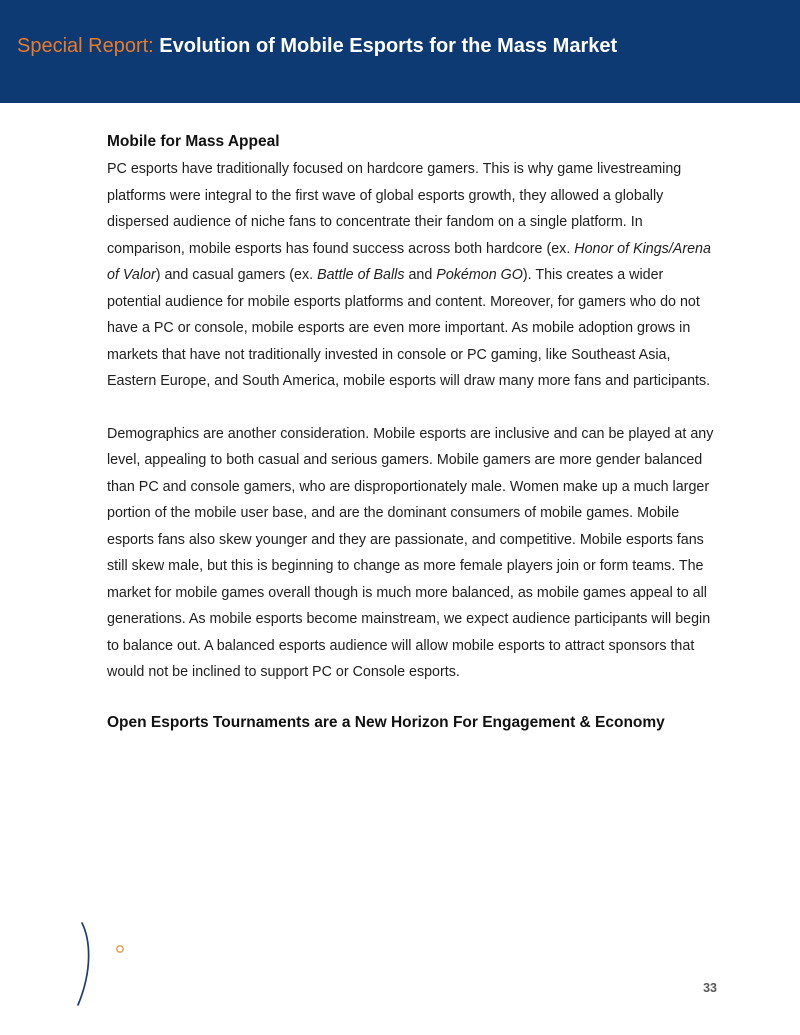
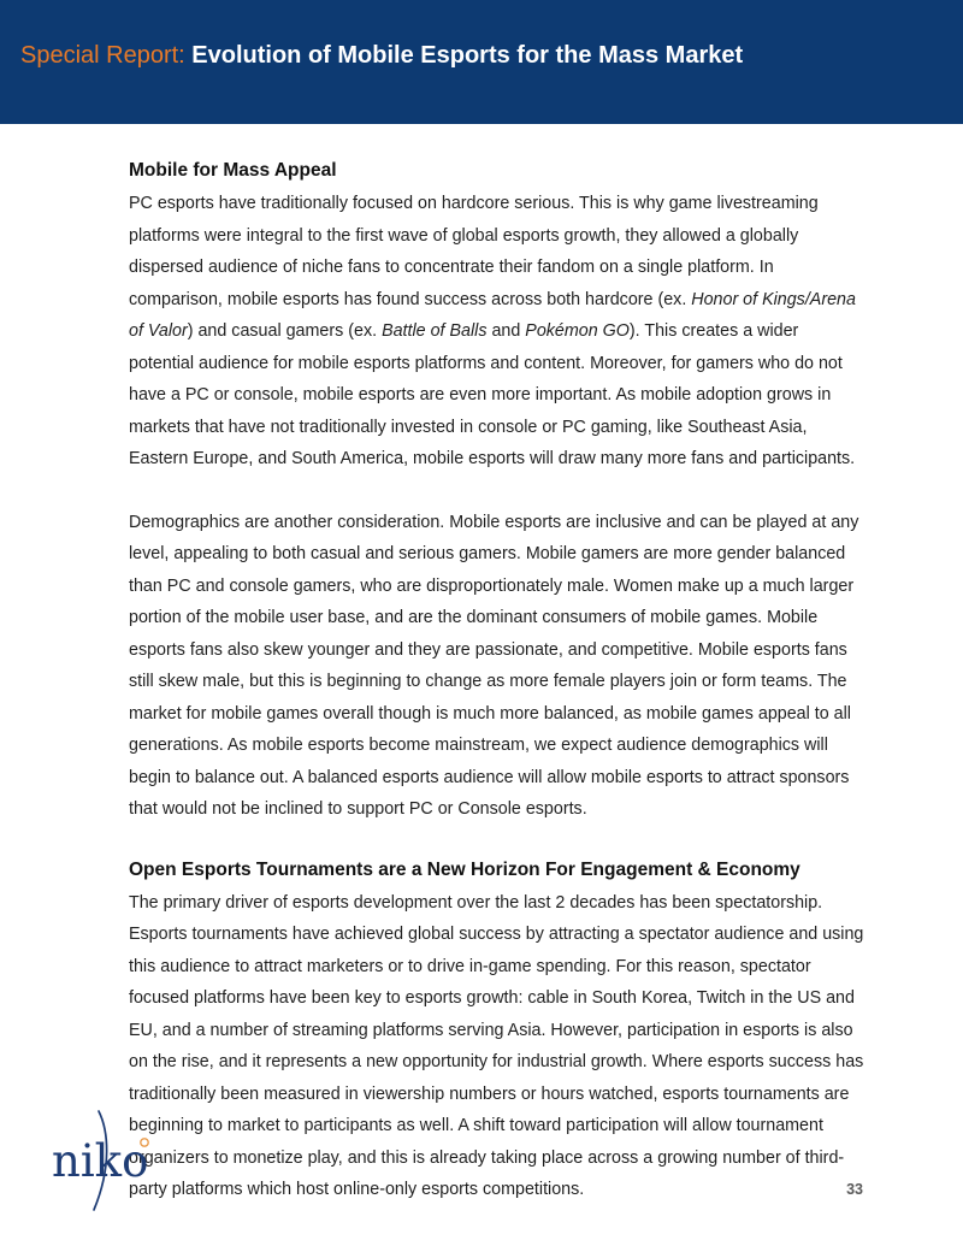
  Special Report: Evolution of Mobile Esports for the Mass Market
  Mobile for Mass Appeal
- PC esports have traditionally focused on hardcore gamers. This is why game livestreaming platforms were integral to the first wave of global esports growth, they allowed a globally dispersed audience of niche fans to concentrate their fandom on a single platform. In comparison, mobile esports has found success across both hardcore (ex. Honor of Kings/Arena of Valor) and casual gamers (ex. Battle of Balls and Pokémon GO). This creates a wider potential audience for mobile esports platforms and content. Moreover, for gamers who do not have a PC or console, mobile esports are even more important. As mobile adoption grows in markets that have not traditionally invested in console or PC gaming, like Southeast Asia, Eastern Europe, and South America, mobile esports will draw many more fans and participants.
+ PC esports have traditionally focused on hardcore serious. This is why game livestreaming platforms were integral to the first wave of global esports growth, they allowed a globally dispersed audience of niche fans to concentrate their fandom on a single platform. In comparison, mobile esports has found success across both hardcore (ex. Honor of Kings/Arena of Valor) and casual gamers (ex. Battle of Balls and Pokémon GO). This creates a wider potential audience for mobile esports platforms and content. Moreover, for gamers who do not have a PC or console, mobile esports are even more important. As mobile adoption grows in markets that have not traditionally invested in console or PC gaming, like Southeast Asia, Eastern Europe, and South America, mobile esports will draw many more fans and participants.
- Demographics are another consideration. Mobile esports are inclusive and can be played at any level, appealing to both casual and serious gamers. Mobile gamers are more gender balanced than PC and console gamers, who are disproportionately male. Women make up a much larger portion of the mobile user base, and are the dominant consumers of mobile games. Mobile esports fans also skew younger and they are passionate, and competitive. Mobile esports fans still skew male, but this is beginning to change as more female players join or form teams. The market for mobile games overall though is much more balanced, as mobile games appeal to all generations. As mobile esports become mainstream, we expect audience participants will begin to balance out. A balanced esports audience will allow mobile esports to attract sponsors that would not be inclined to support PC or Console esports.
+ Demographics are another consideration. Mobile esports are inclusive and can be played at any level, appealing to both casual and serious gamers. Mobile gamers are more gender balanced than PC and console gamers, who are disproportionately male. Women make up a much larger portion of the mobile user base, and are the dominant consumers of mobile games. Mobile esports fans also skew younger and they are passionate, and competitive. Mobile esports fans still skew male, but this is beginning to change as more female players join or form teams. The market for mobile games overall though is much more balanced, as mobile games appeal to all generations. As mobile esports become mainstream, we expect audience demographics will begin to balance out. A balanced esports audience will allow mobile esports to attract sponsors that would not be inclined to support PC or Console esports.
  Open Esports Tournaments are a New Horizon For Engagement & Economy
+ The primary driver of esports development over the last 2 decades has been spectatorship. Esports tournaments have achieved global success by attracting a spectator audience and using this audience to attract marketers or to drive in-game spending. For this reason, spectator focused platforms have been key to esports growth: cable in South Korea, Twitch in the US and EU, and a number of streaming platforms serving Asia. However, participation in esports is also on the rise, and it represents a new opportunity for industrial growth. Where esports success has traditionally been measured in viewership numbers or hours watched, esports tournaments are beginning to market to participants as well. A shift toward participation will allow tournament organizers to monetize play, and this is already taking place across a growing number of third-party platforms which host online-only esports competitions.
+ niko
  33
